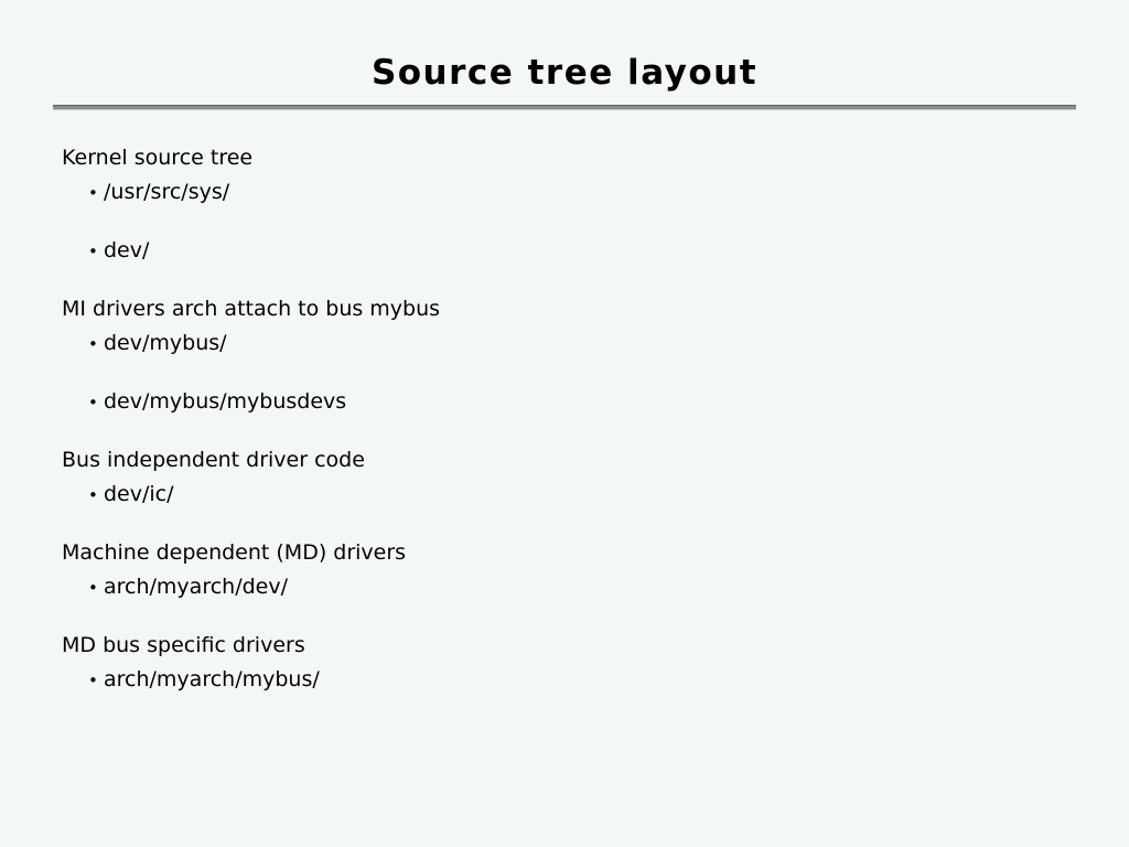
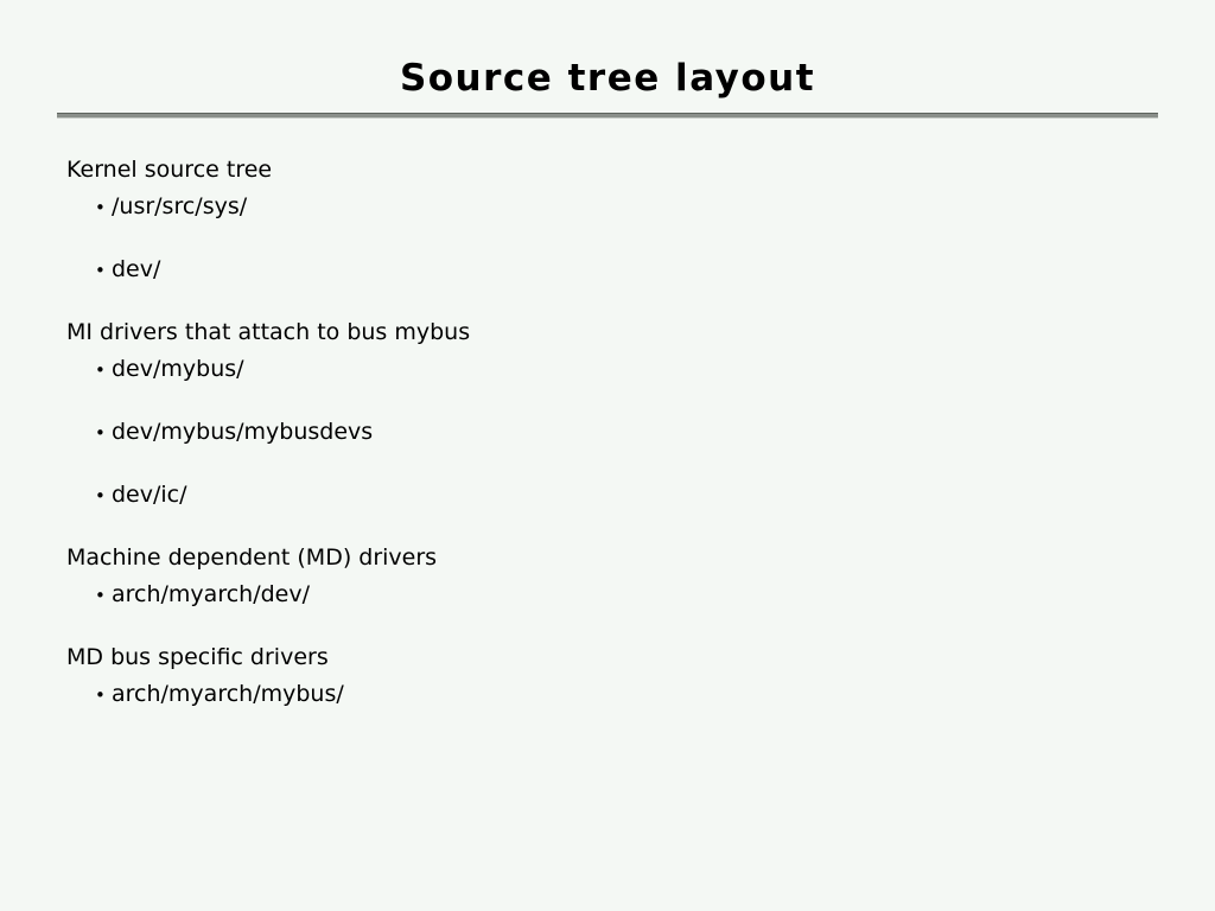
  Source tree layout
  Kernel source tree
  •
  /usr/src/sys/
  •
  dev/
- MI drivers arch attach to bus mybus
+ MI drivers that attach to bus mybus
  •
  dev/mybus/
  •
  dev/mybus/mybusdevs
- Bus independent driver code
  •
  dev/ic/
  Machine dependent (MD) drivers
  •
  arch/myarch/dev/
  MD bus specific drivers
  •
  arch/myarch/mybus/
